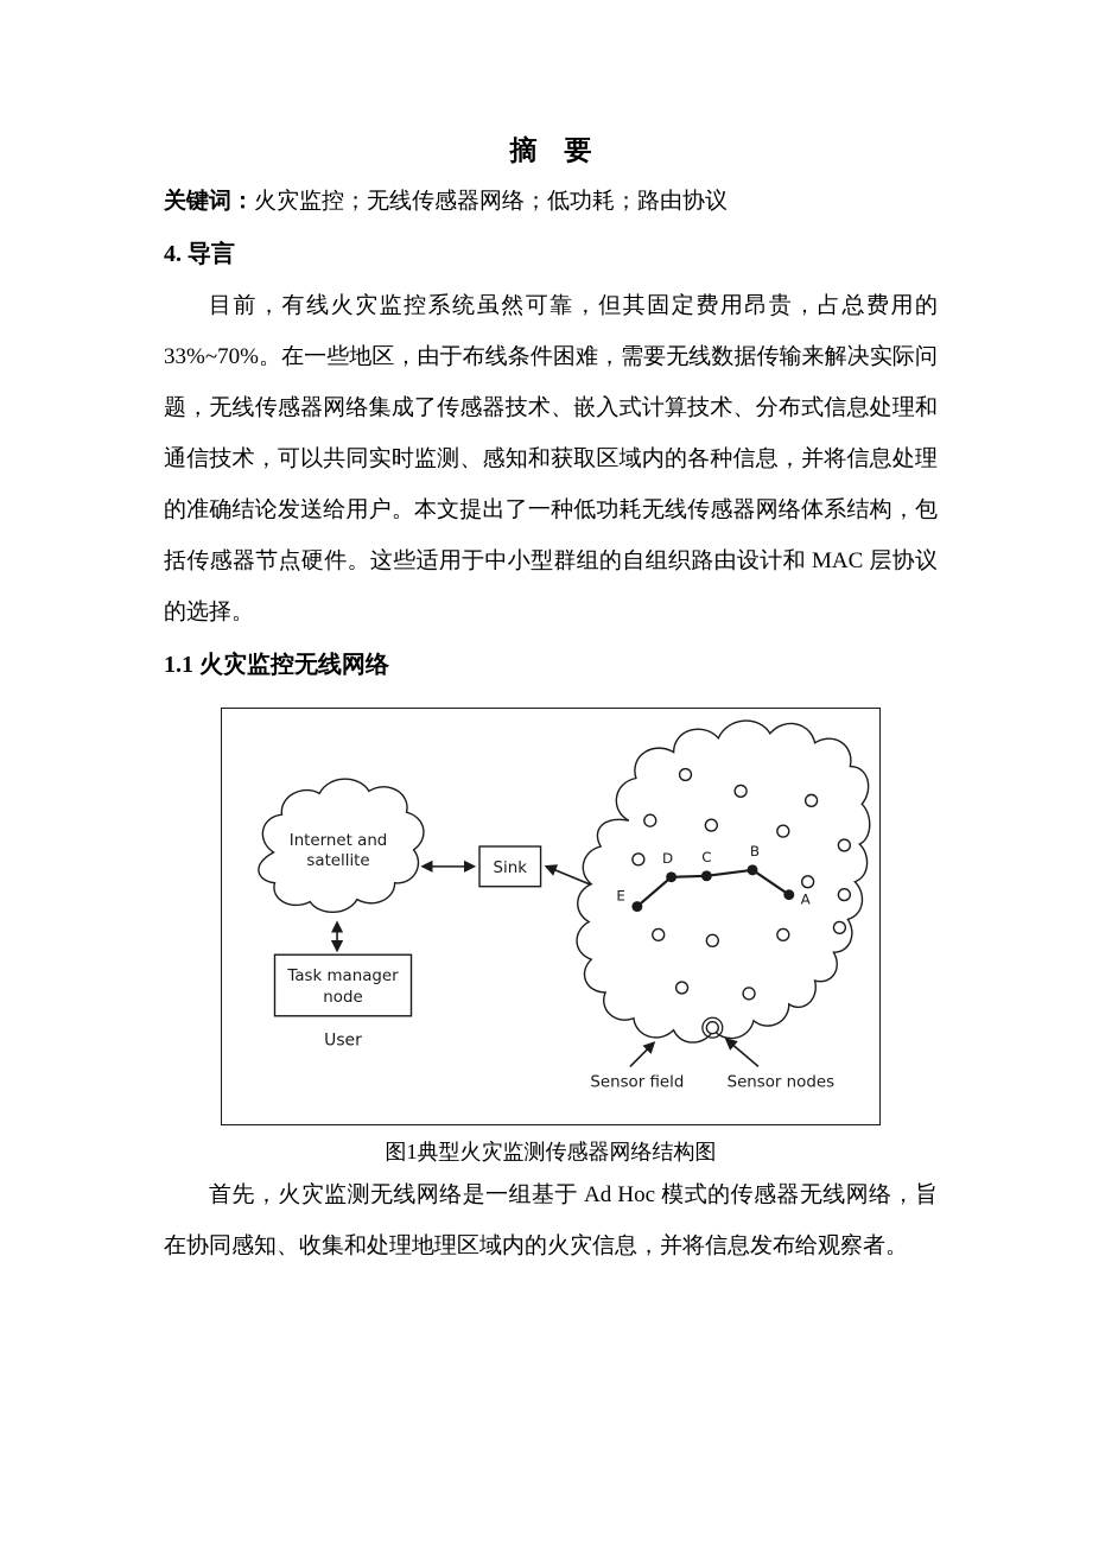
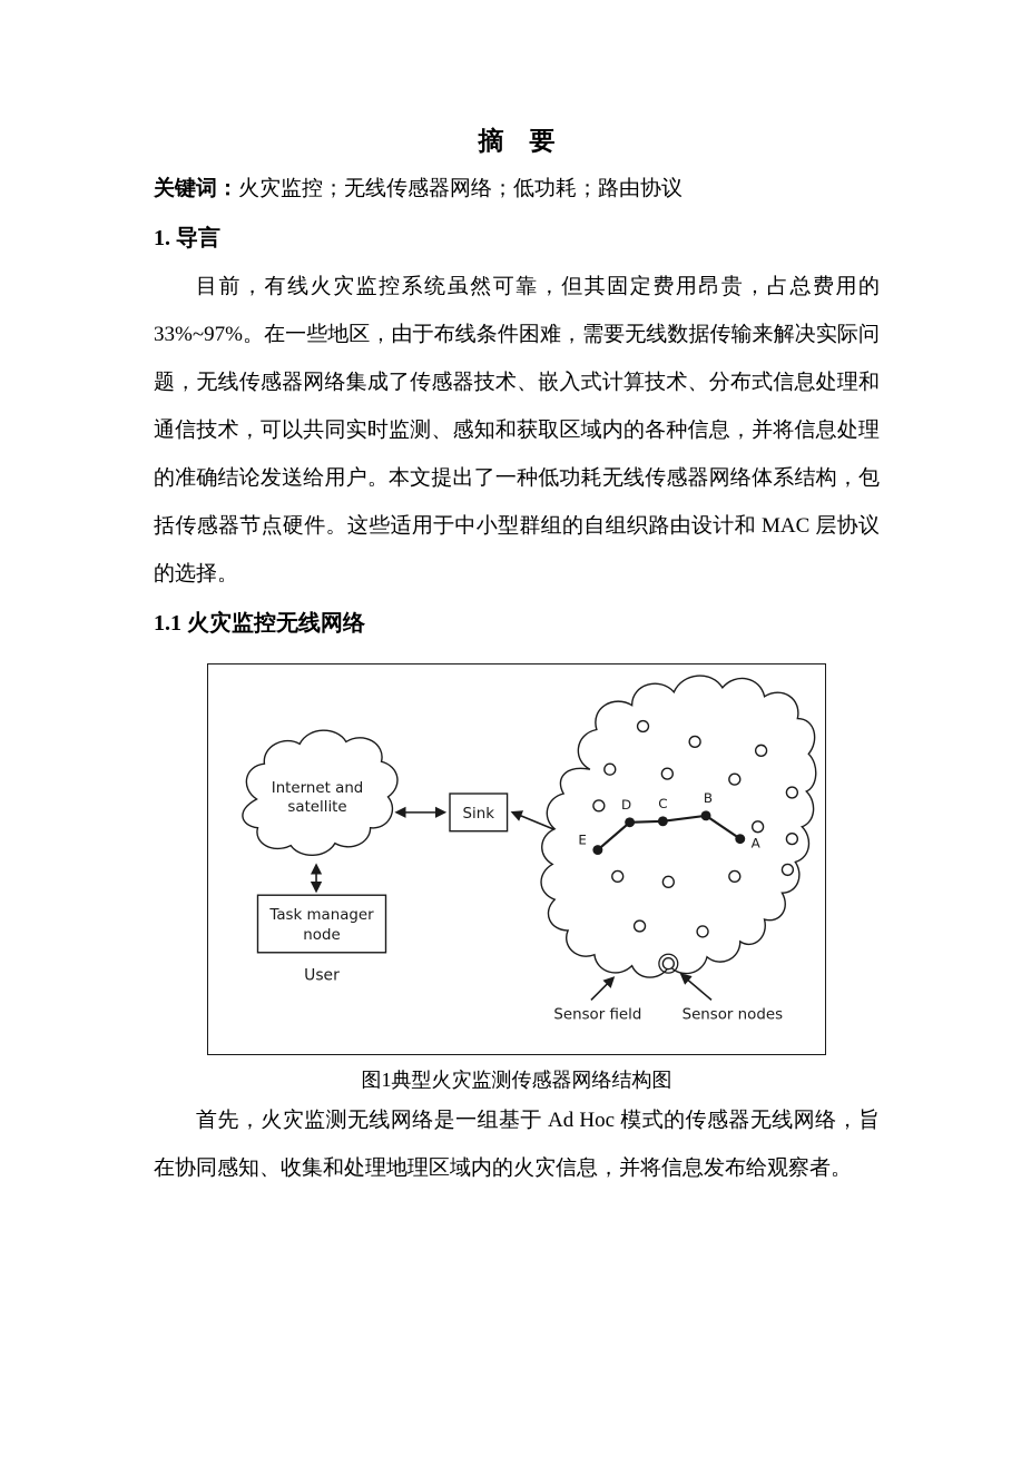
  摘 要
  关键词：火灾监控；无线传感器网络；低功耗；路由协议
- 4. 导言
+ 1. 导言
- 目前，有线火灾监控系统虽然可靠，但其固定费用昂贵，占总费用的33%~70%。在一些地区，由于布线条件困难，需要无线数据传输来解决实际问题，无线传感器网络集成了传感器技术、嵌入式计算技术、分布式信息处理和通信技术，可以共同实时监测、感知和获取区域内的各种信息，并将信息处理的准确结论发送给用户。本文提出了一种低功耗无线传感器网络体系结构，包括传感器节点硬件。这些适用于中小型群组的自组织路由设计和 MAC 层协议的选择。
+ 目前，有线火灾监控系统虽然可靠，但其固定费用昂贵，占总费用的33%~97%。在一些地区，由于布线条件困难，需要无线数据传输来解决实际问题，无线传感器网络集成了传感器技术、嵌入式计算技术、分布式信息处理和通信技术，可以共同实时监测、感知和获取区域内的各种信息，并将信息处理的准确结论发送给用户。本文提出了一种低功耗无线传感器网络体系结构，包括传感器节点硬件。这些适用于中小型群组的自组织路由设计和 MAC 层协议的选择。
  1.1 火灾监控无线网络
  Internet and
  satellite
  Task manager
  node
  User
  Sink
  E
  D
  C
  B
  A
  Sensor field
  Sensor nodes
  图1典型火灾监测传感器网络结构图
  首先，火灾监测无线网络是一组基于 Ad Hoc 模式的传感器无线网络，旨在协同感知、收集和处理地理区域内的火灾信息，并将信息发布给观察者。
